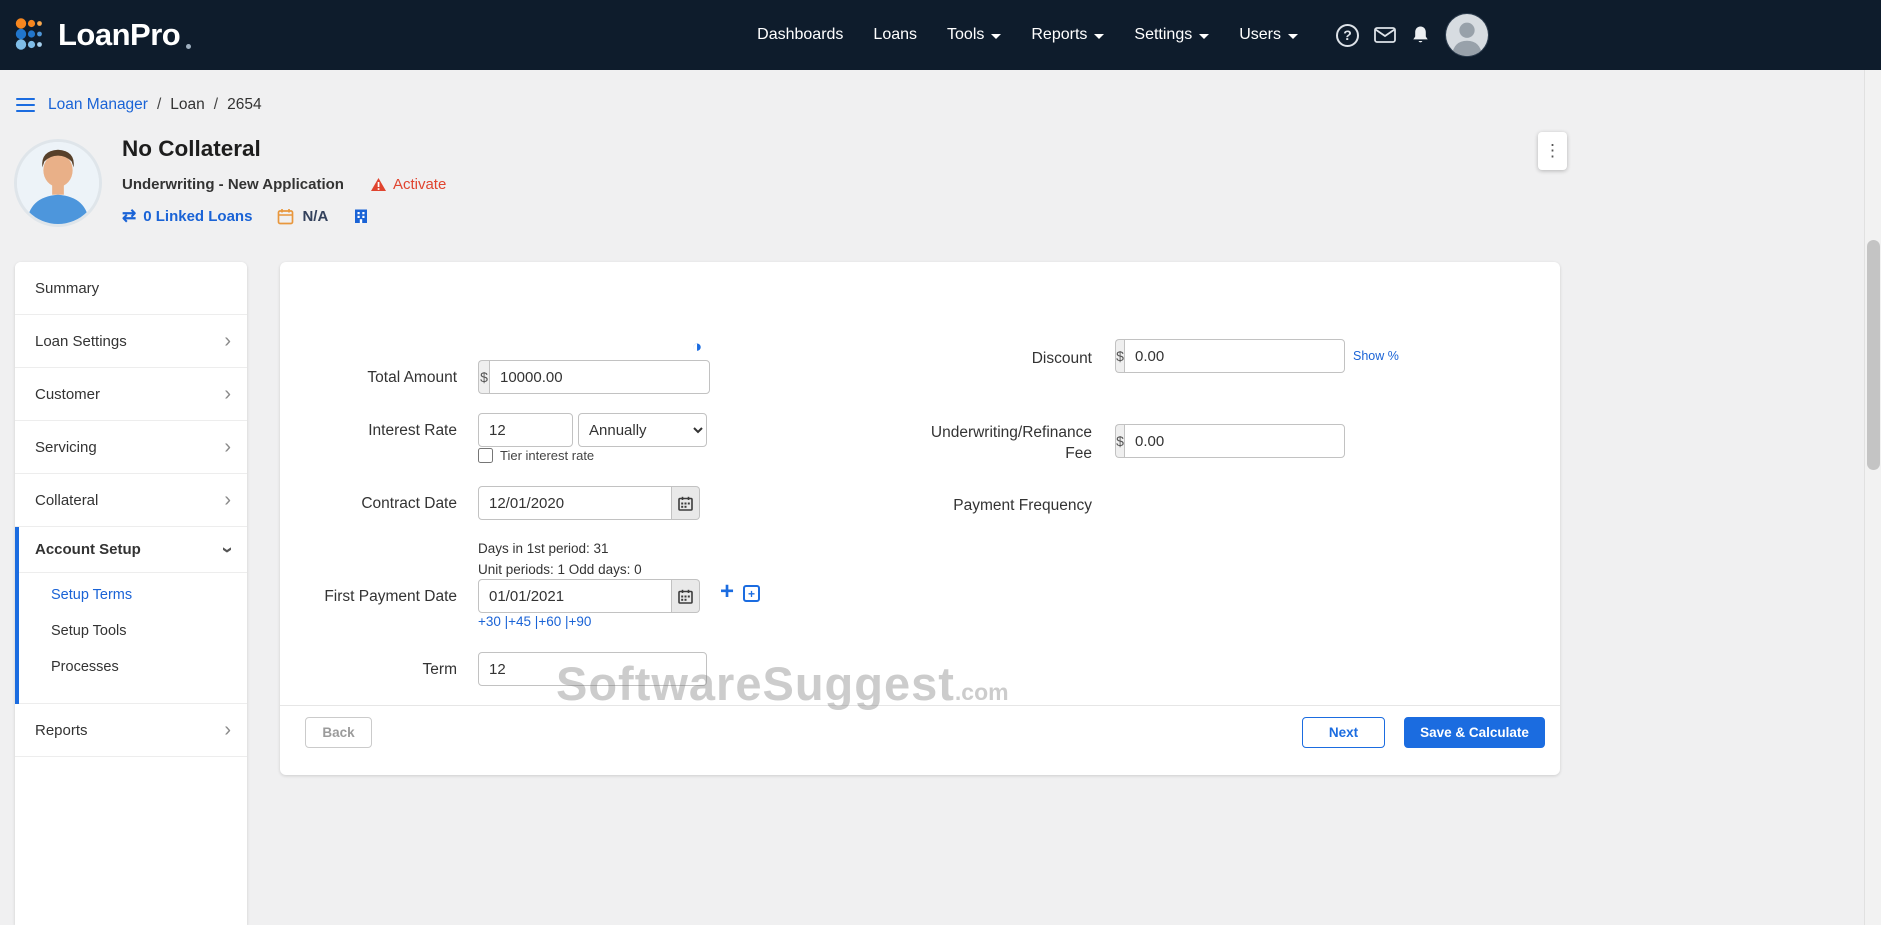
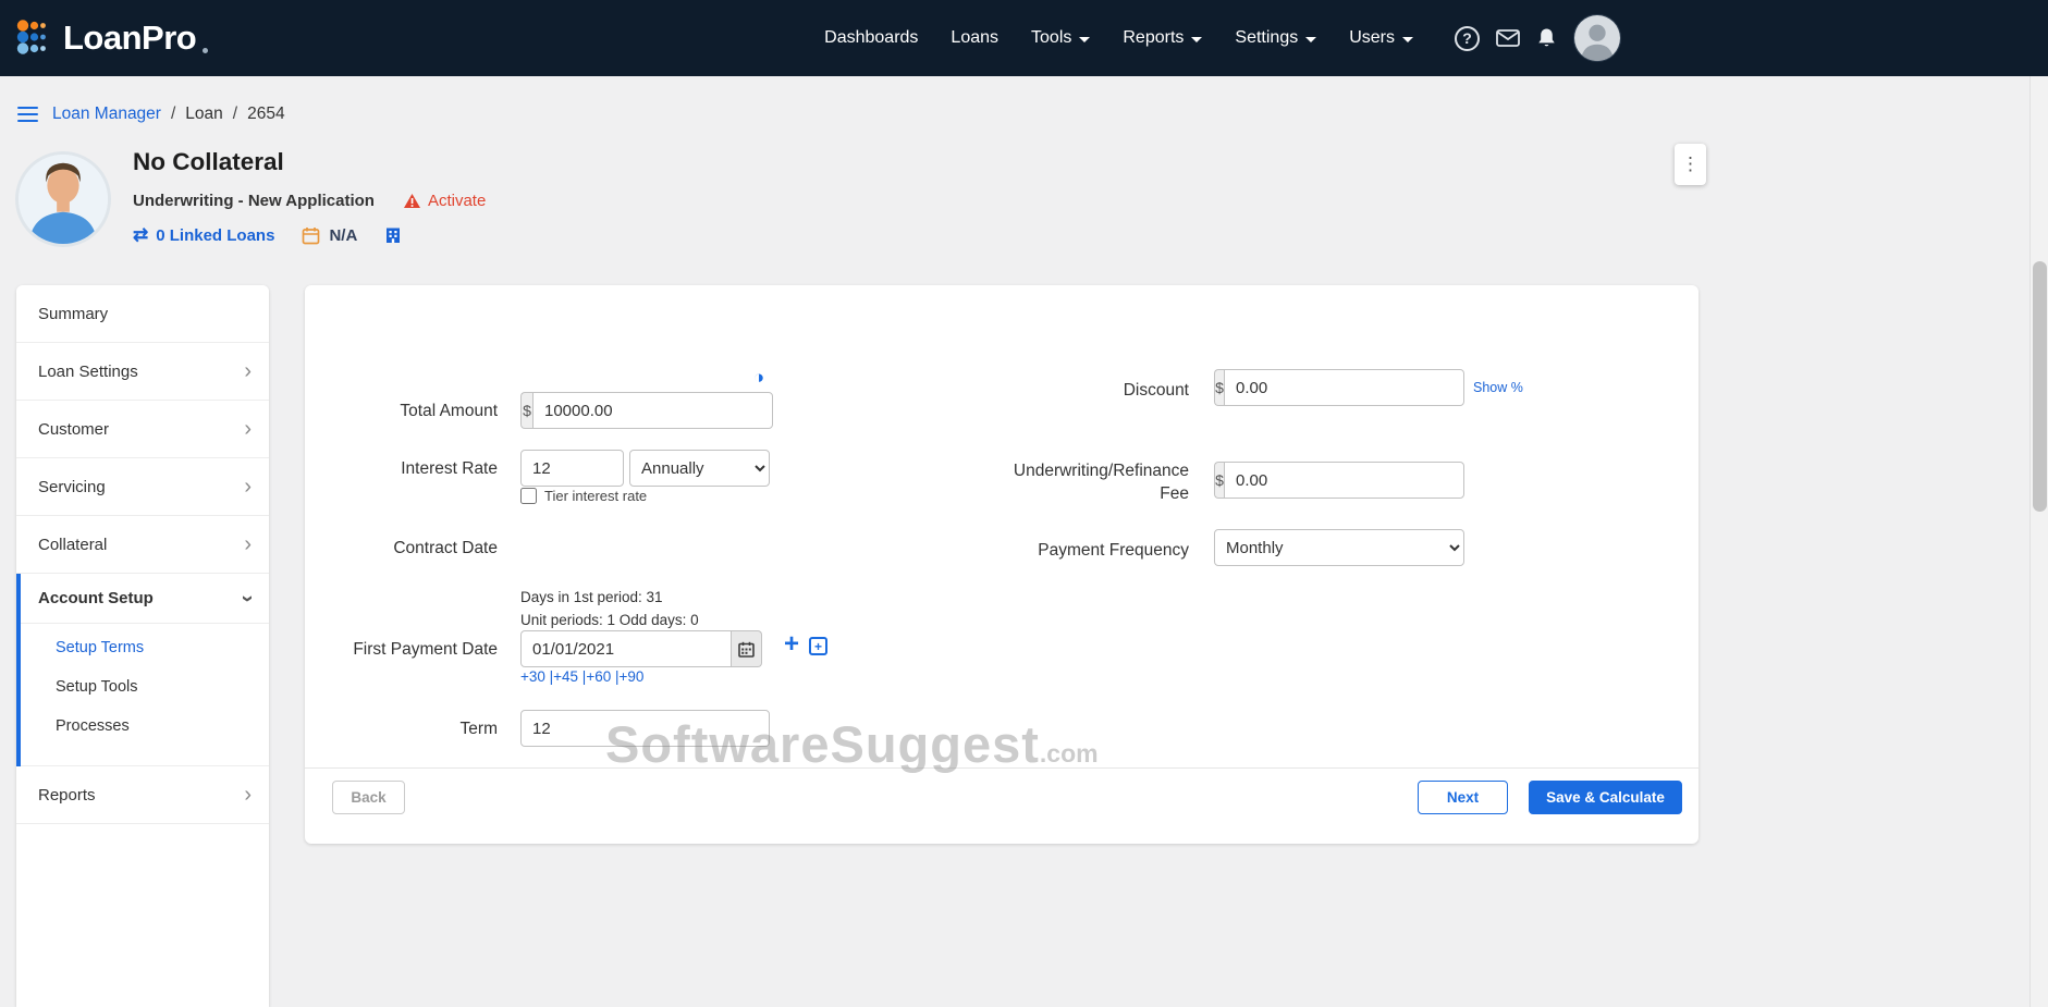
  LoanPro
  Dashboards
  Loans
  Tools
  Reports
  Settings
  Users
  ?
  Loan Manager
  /
  Loan
  /
  2654
  No Collateral
  Underwriting - New Application
  Activate
  ⇄
  0 Linked Loans
  N/A
  ⋮
  Summary
  Loan Settings
  ›
  Customer
  ›
  Servicing
  ›
  Collateral
  ›
  Account Setup
  Setup Terms
  Setup Tools
  Processes
  Reports
  ›
  ◑
  Total Amount
  $
  10000.00
  Interest Rate
  12
  Annually
  Tier interest rate
  Contract Date
- 12/01/2020
  Days in 1st period: 31
  Unit periods: 1 Odd days: 0
  First Payment Date
  01/01/2021
  +
  +
  +30 |+45 |+60 |+90
  Term
  12
  Discount
  $
  0.00
  Show %
  Underwriting/Refinance Fee
  $
  0.00
  Payment Frequency
+ Monthly
  Back
  Next
  Save & Calculate
  SoftwareSuggest
  .com
